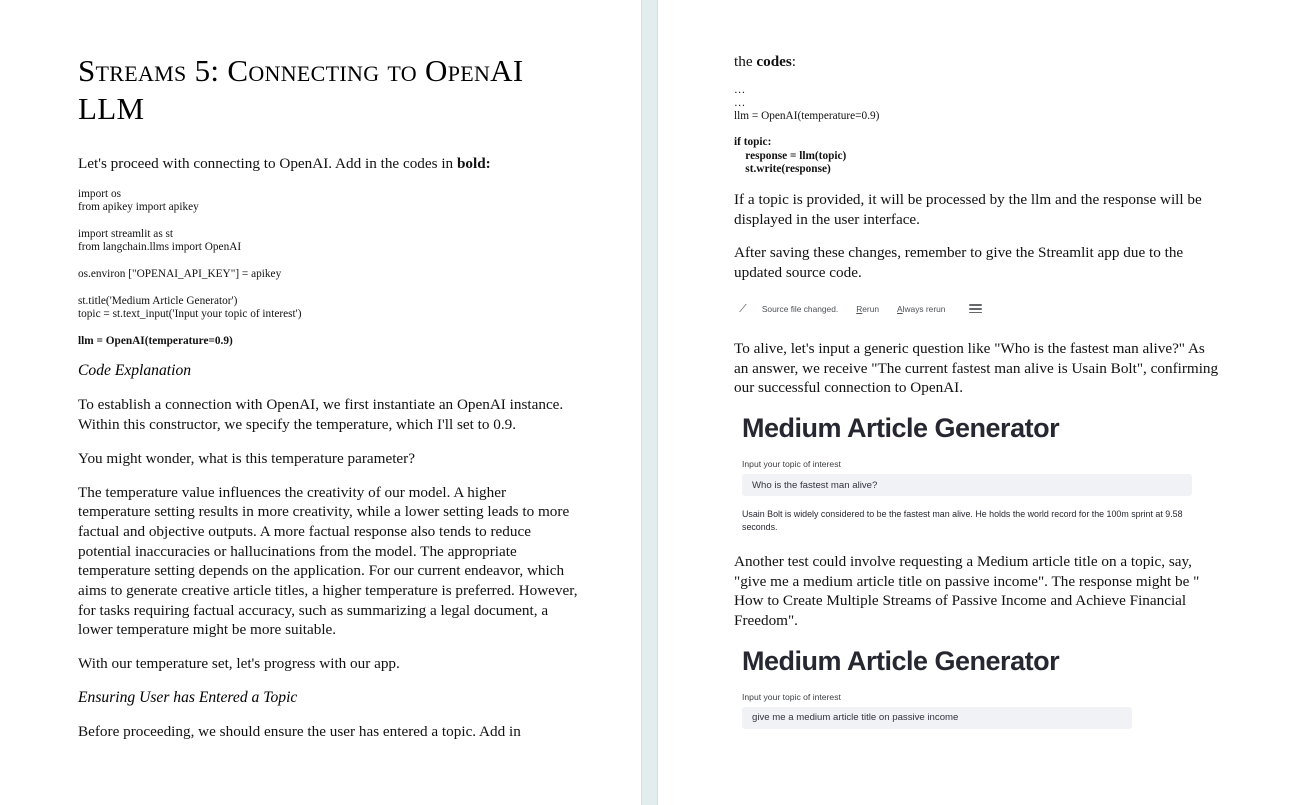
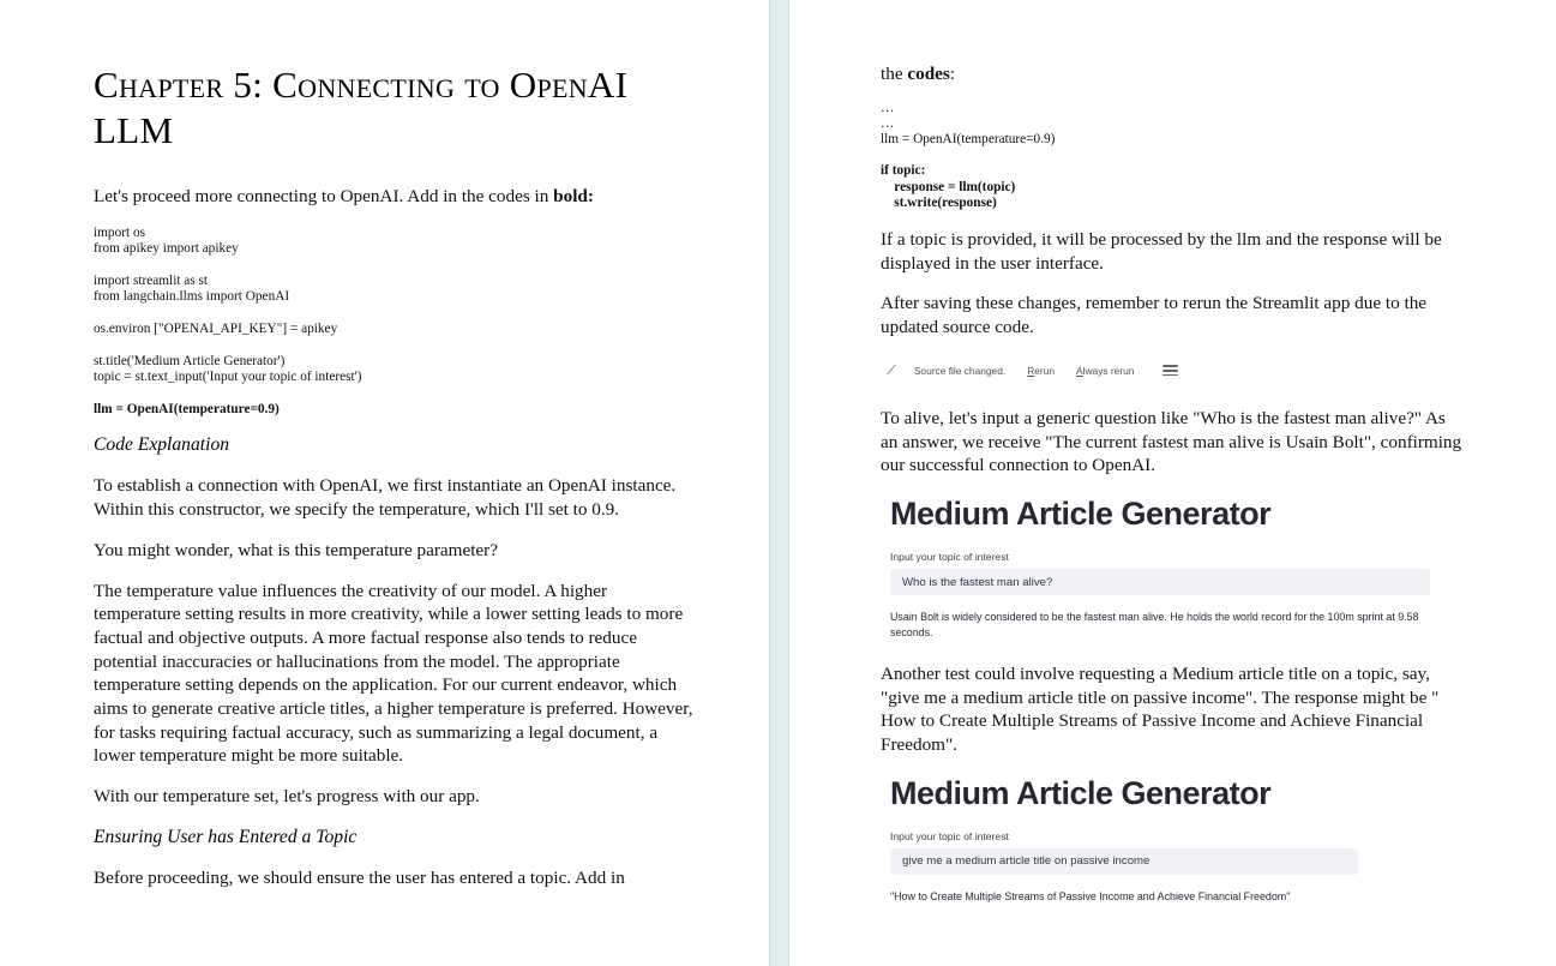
- Streams 5: Connecting to OpenAI LLM
+ Chapter 5: Connecting to OpenAI LLM
- Let's proceed with connecting to OpenAI. Add in the codes in bold:
+ Let's proceed more connecting to OpenAI. Add in the codes in bold:
  import os
  from apikey import apikey
  import streamlit as st
  from langchain.llms import OpenAI
  os.environ ["OPENAI_API_KEY"] = apikey
  st.title('Medium Article Generator')
  topic = st.text_input('Input your topic of interest')
  llm = OpenAI(temperature=0.9)
  Code Explanation
  To establish a connection with OpenAI, we first instantiate an OpenAI instance. Within this constructor, we specify the temperature, which I'll set to 0.9.
  You might wonder, what is this temperature parameter?
  The temperature value influences the creativity of our model. A higher temperature setting results in more creativity, while a lower setting leads to more factual and objective outputs. A more factual response also tends to reduce potential inaccuracies or hallucinations from the model. The appropriate temperature setting depends on the application. For our current endeavor, which aims to generate creative article titles, a higher temperature is preferred. However, for tasks requiring factual accuracy, such as summarizing a legal document, a lower temperature might be more suitable.
  With our temperature set, let's progress with our app.
  Ensuring User has Entered a Topic
  Before proceeding, we should ensure the user has entered a topic. Add in
  the codes:
  …
  …
  llm = OpenAI(temperature=0.9)
  if topic:
  response = llm(topic)
  st.write(response)
  If a topic is provided, it will be processed by the llm and the response will be displayed in the user interface.
- After saving these changes, remember to give the Streamlit app due to the updated source code.
+ After saving these changes, remember to rerun the Streamlit app due to the updated source code.
  ⁄
  Source file changed.
  Rerun
  Always rerun
  To alive, let's input a generic question like "Who is the fastest man alive?" As an answer, we receive "The current fastest man alive is Usain Bolt", confirming our successful connection to OpenAI.
  Medium Article Generator
  Input your topic of interest
  Who is the fastest man alive?
  Usain Bolt is widely considered to be the fastest man alive. He holds the world record for the 100m sprint at 9.58 seconds.
  Another test could involve requesting a Medium article title on a topic, say, "give me a medium article title on passive income". The response might be " How to Create Multiple Streams of Passive Income and Achieve Financial Freedom".
  Medium Article Generator
  Input your topic of interest
  give me a medium article title on passive income
+ "How to Create Multiple Streams of Passive Income and Achieve Financial Freedom"
